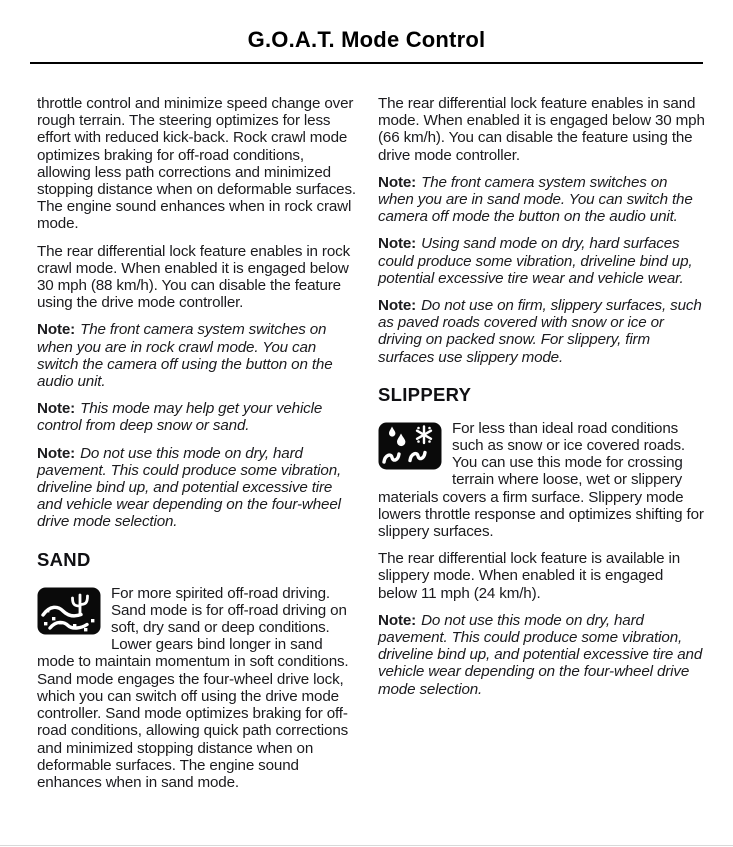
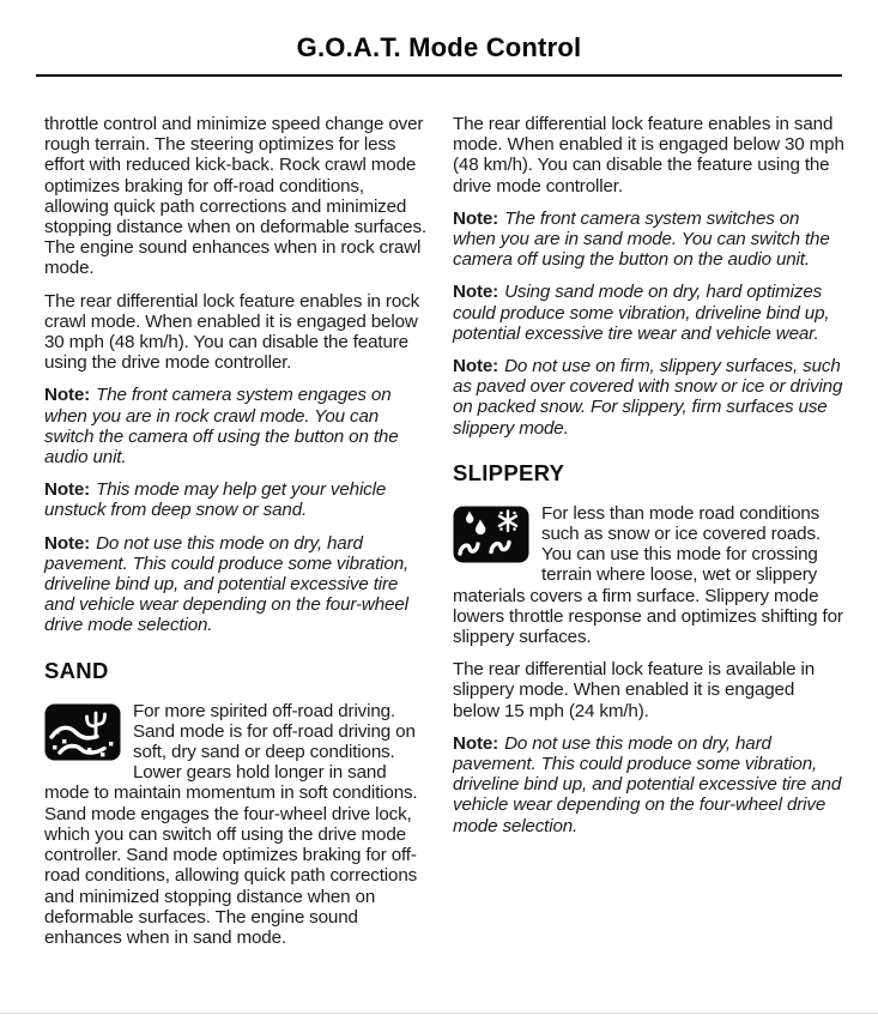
  G.O.A.T. Mode Control
- throttle control and minimize speed change over rough terrain. The steering optimizes for less effort with reduced kick-back. Rock crawl mode optimizes braking for off-road conditions, allowing less path corrections and minimized stopping distance when on deformable surfaces. The engine sound enhances when in rock crawl mode.
+ throttle control and minimize speed change over rough terrain. The steering optimizes for less effort with reduced kick-back. Rock crawl mode optimizes braking for off-road conditions, allowing quick path corrections and minimized stopping distance when on deformable surfaces. The engine sound enhances when in rock crawl mode.
- The rear differential lock feature enables in rock crawl mode. When enabled it is engaged below 30 mph (88 km/h). You can disable the feature using the drive mode controller.
+ The rear differential lock feature enables in rock crawl mode. When enabled it is engaged below 30 mph (48 km/h). You can disable the feature using the drive mode controller.
- Note: The front camera system switches on when you are in rock crawl mode. You can switch the camera off using the button on the audio unit.
+ Note: The front camera system engages on when you are in rock crawl mode. You can switch the camera off using the button on the audio unit.
- Note: This mode may help get your vehicle control from deep snow or sand.
+ Note: This mode may help get your vehicle unstuck from deep snow or sand.
  Note: Do not use this mode on dry, hard pavement. This could produce some vibration, driveline bind up, and potential excessive tire and vehicle wear depending on the four-wheel drive mode selection.
  SAND
- For more spirited off-road driving. Sand mode is for off-road driving on soft, dry sand or deep conditions. Lower gears bind longer in sand mode to maintain momentum in soft conditions. Sand mode engages the four-wheel drive lock, which you can switch off using the drive mode controller. Sand mode optimizes braking for off-road conditions, allowing quick path corrections and minimized stopping distance when on deformable surfaces. The engine sound enhances when in sand mode.
+ For more spirited off-road driving. Sand mode is for off-road driving on soft, dry sand or deep conditions. Lower gears hold longer in sand mode to maintain momentum in soft conditions. Sand mode engages the four-wheel drive lock, which you can switch off using the drive mode controller. Sand mode optimizes braking for off-road conditions, allowing quick path corrections and minimized stopping distance when on deformable surfaces. The engine sound enhances when in sand mode.
- The rear differential lock feature enables in sand mode. When enabled it is engaged below 30 mph (66 km/h). You can disable the feature using the drive mode controller.
+ The rear differential lock feature enables in sand mode. When enabled it is engaged below 30 mph (48 km/h). You can disable the feature using the drive mode controller.
- Note: The front camera system switches on when you are in sand mode. You can switch the camera off mode the button on the audio unit.
+ Note: The front camera system switches on when you are in sand mode. You can switch the camera off using the button on the audio unit.
- Note: Using sand mode on dry, hard surfaces could produce some vibration, driveline bind up, potential excessive tire wear and vehicle wear.
+ Note: Using sand mode on dry, hard optimizes could produce some vibration, driveline bind up, potential excessive tire wear and vehicle wear.
- Note: Do not use on firm, slippery surfaces, such as paved roads covered with snow or ice or driving on packed snow. For slippery, firm surfaces use slippery mode.
+ Note: Do not use on firm, slippery surfaces, such as paved over covered with snow or ice or driving on packed snow. For slippery, firm surfaces use slippery mode.
  SLIPPERY
- For less than ideal road conditions such as snow or ice covered roads. You can use this mode for crossing terrain where loose, wet or slippery materials covers a firm surface. Slippery mode lowers throttle response and optimizes shifting for slippery surfaces.
+ For less than mode road conditions such as snow or ice covered roads. You can use this mode for crossing terrain where loose, wet or slippery materials covers a firm surface. Slippery mode lowers throttle response and optimizes shifting for slippery surfaces.
- The rear differential lock feature is available in slippery mode. When enabled it is engaged below 11 mph (24 km/h).
+ The rear differential lock feature is available in slippery mode. When enabled it is engaged below 15 mph (24 km/h).
  Note: Do not use this mode on dry, hard pavement. This could produce some vibration, driveline bind up, and potential excessive tire and vehicle wear depending on the four-wheel drive mode selection.
